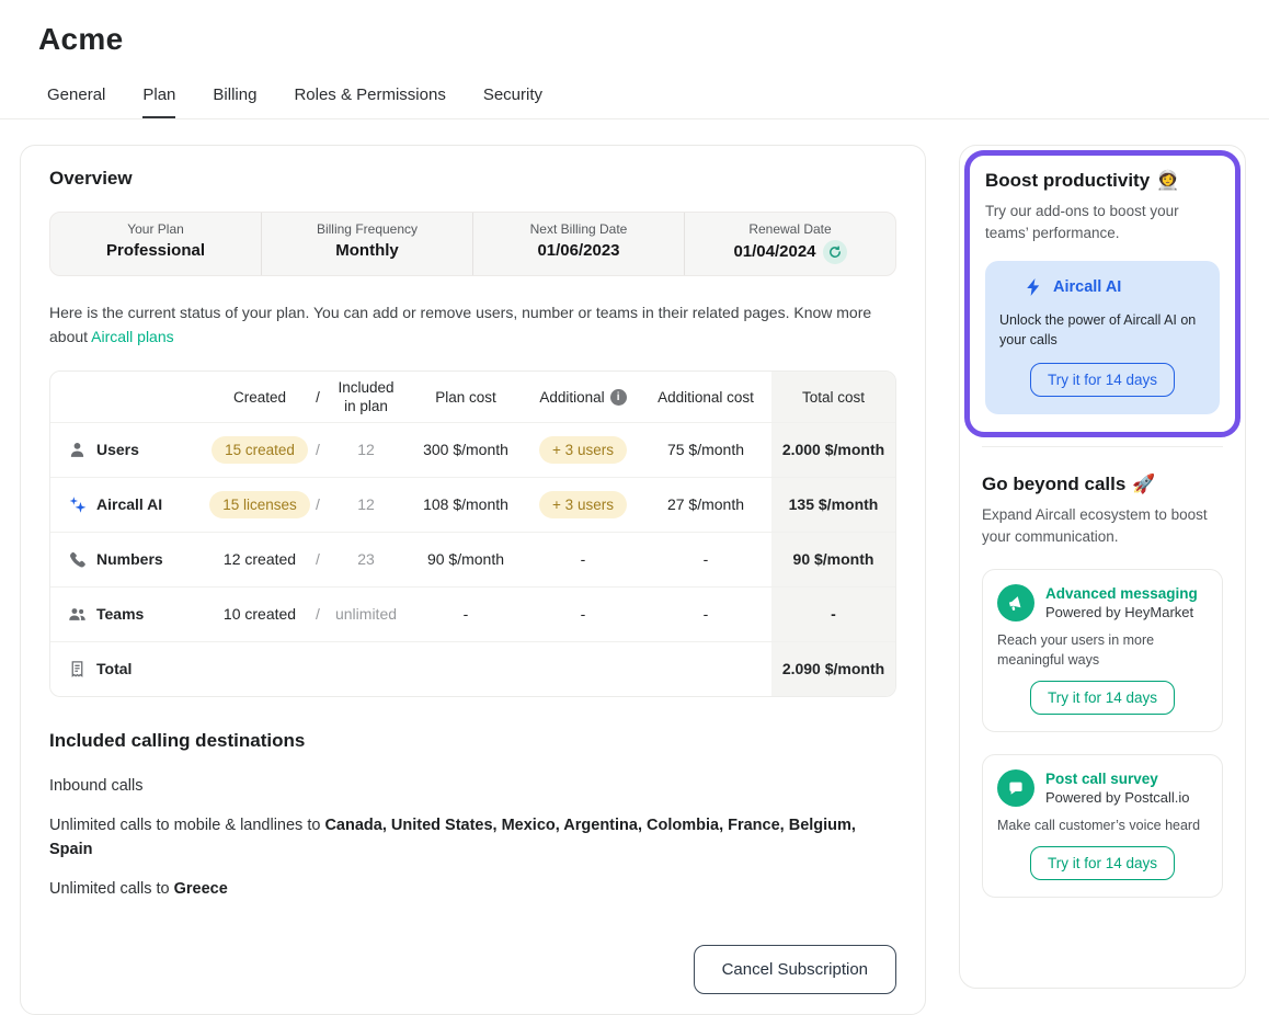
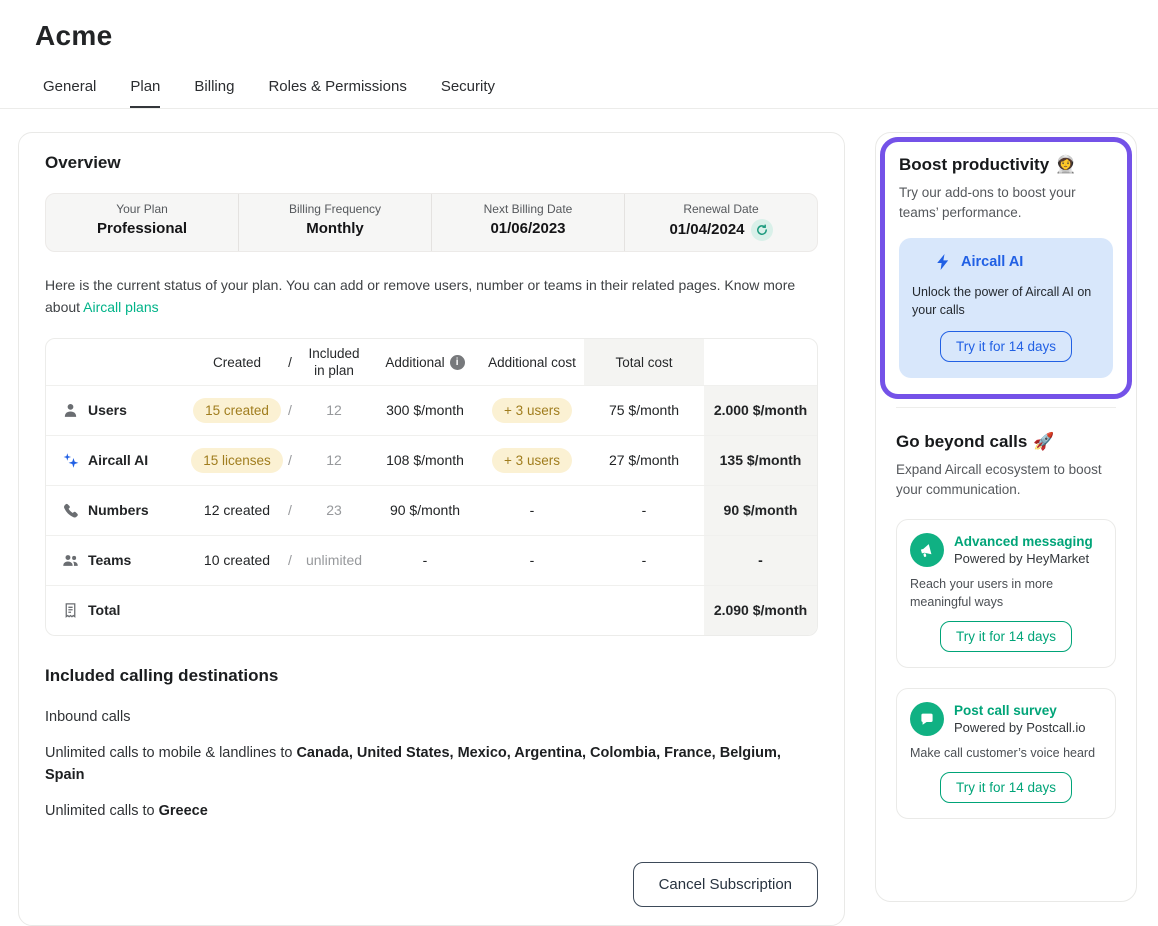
  Acme
  General
  Plan
  Billing
  Roles & Permissions
  Security
  Overview
  Your Plan
  Professional
  Billing Frequency
  Monthly
  Next Billing Date
  01/06/2023
  Renewal Date
  01/04/2024
  Here is the current status of your plan. You can add or remove users, number or teams in their related pages. Know more about Aircall plans
  Created
  /
  Included in plan
- Plan cost
  Additional
  Additional cost
  Total cost
  Users
  15 created
  /
  12
  300 $/month
  + 3 users
  75 $/month
  2.000 $/month
  Aircall AI
  15 licenses
  /
  12
  108 $/month
  + 3 users
  27 $/month
  135 $/month
  Numbers
  12 created
  /
  23
  90 $/month
  -
  -
  90 $/month
  Teams
  10 created
  /
  unlimited
  -
  -
  -
  -
  Total
  2.090 $/month
  Included calling destinations
  Inbound calls
  Unlimited calls to mobile & landlines to Canada, United States, Mexico, Argentina, Colombia, France, Belgium, Spain
  Unlimited calls to Greece
  Cancel Subscription
  Boost productivity
  👩‍🚀
  Try our add-ons to boost your teams’ performance.
  Aircall AI
  Unlock the power of Aircall AI on your calls
  Try it for 14 days
  Go beyond calls
  🚀
  Expand Aircall ecosystem to boost your communication.
  Advanced messaging
  Powered by HeyMarket
  Reach your users in more meaningful ways
  Try it for 14 days
  Post call survey
  Powered by Postcall.io
  Make call customer’s voice heard
  Try it for 14 days
